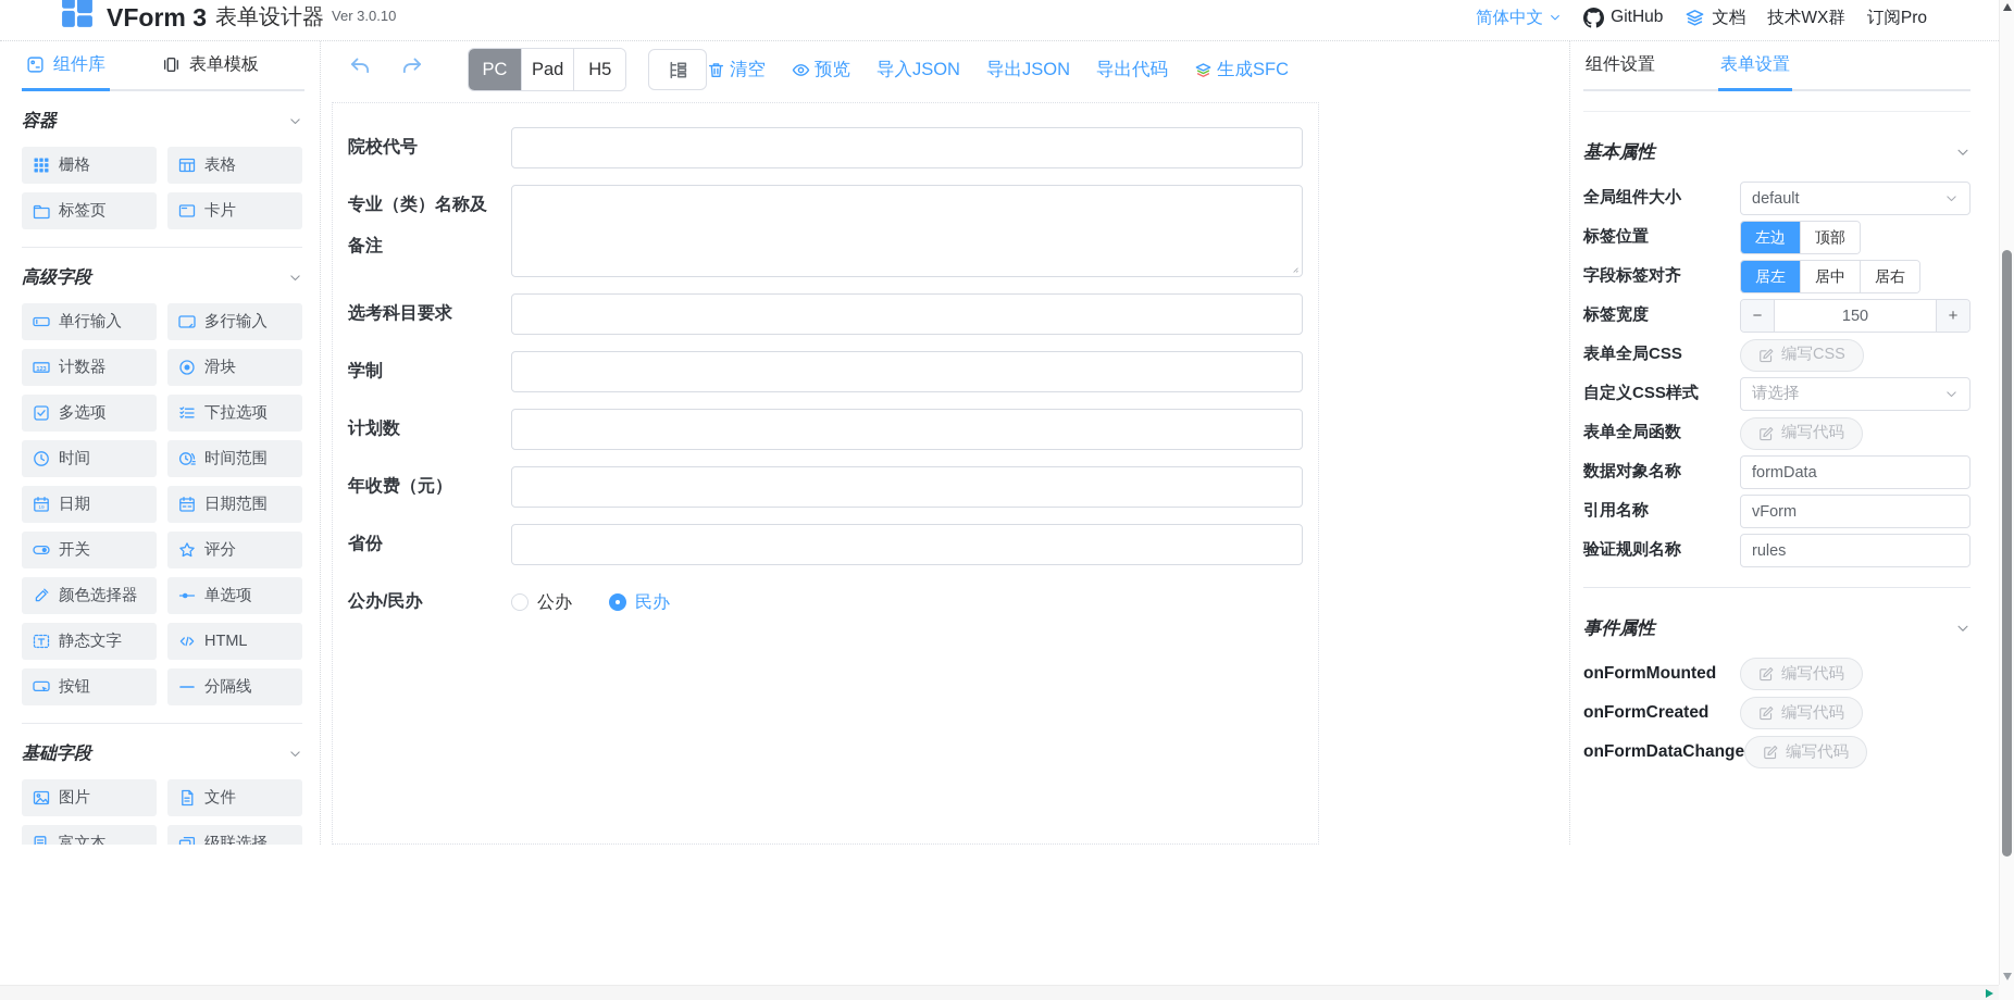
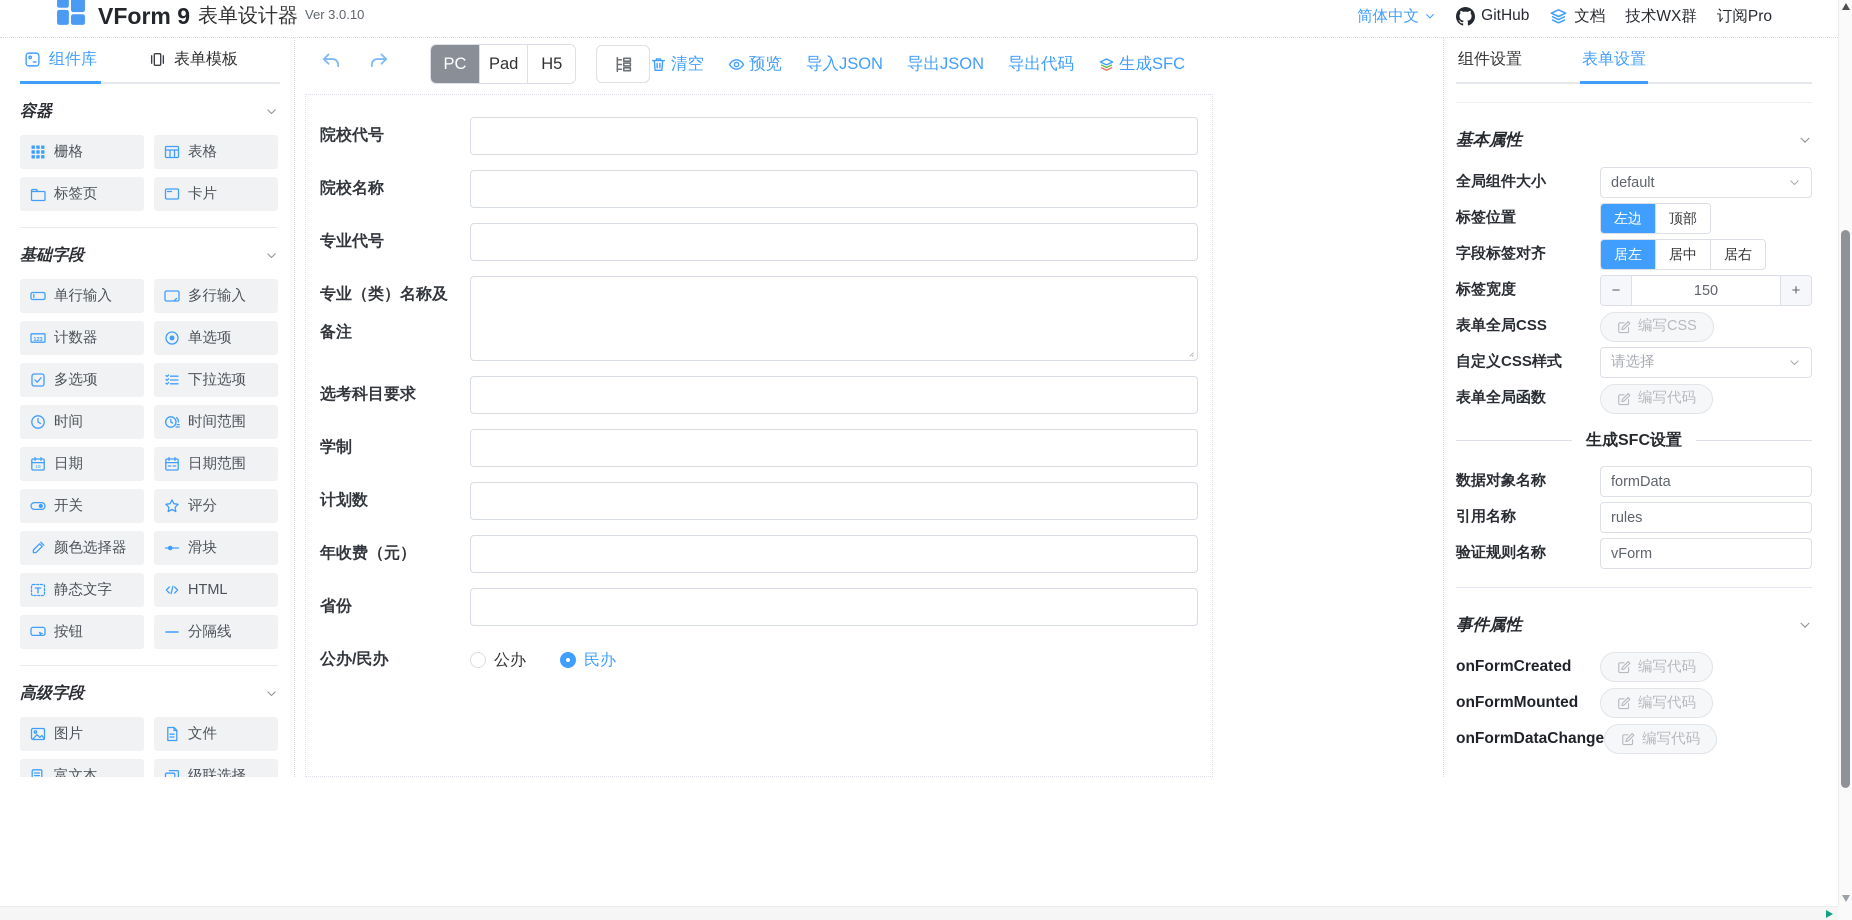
- VForm 3
+ VForm 9
  表单设计器
  Ver 3.0.10
  简体中文
  GitHub
  文档
  技术WX群
  订阅Pro
  组件库
  表单模板
  容器
  栅格
  表格
  标签页
  卡片
- 高级字段
+ 基础字段
  单行输入
  多行输入
  计数器
- 滑块
+ 单选项
  多选项
  下拉选项
  时间
  时间范围
  日期
  日期范围
  开关
  评分
  颜色选择器
- 单选项
+ 滑块
  静态文字
  HTML
  按钮
  分隔线
- 基础字段
+ 高级字段
  图片
  文件
  富文本
  级联选择
  PC
  Pad
  H5
  清空
  预览
  导入JSON
  导出JSON
  导出代码
  生成SFC
  院校代号
+ 院校名称
+ 专业代号
  专业（类）名称及备注
  选考科目要求
  学制
  计划数
  年收费（元）
  省份
  公办/民办
  公办
  民办
  组件设置
  表单设置
  基本属性
  全局组件大小
  default
  标签位置
  左边
  顶部
  字段标签对齐
  居左
  居中
  居右
  标签宽度
  −
  150
  +
  表单全局CSS
  编写CSS
  自定义CSS样式
  请选择
  表单全局函数
  编写代码
+ 生成SFC设置
  数据对象名称
  formData
  引用名称
- vForm
+ rules
  验证规则名称
- rules
+ vForm
  事件属性
- onFormMounted
+ onFormCreated
  编写代码
- onFormCreated
+ onFormMounted
  编写代码
  onFormDataChange
  编写代码
